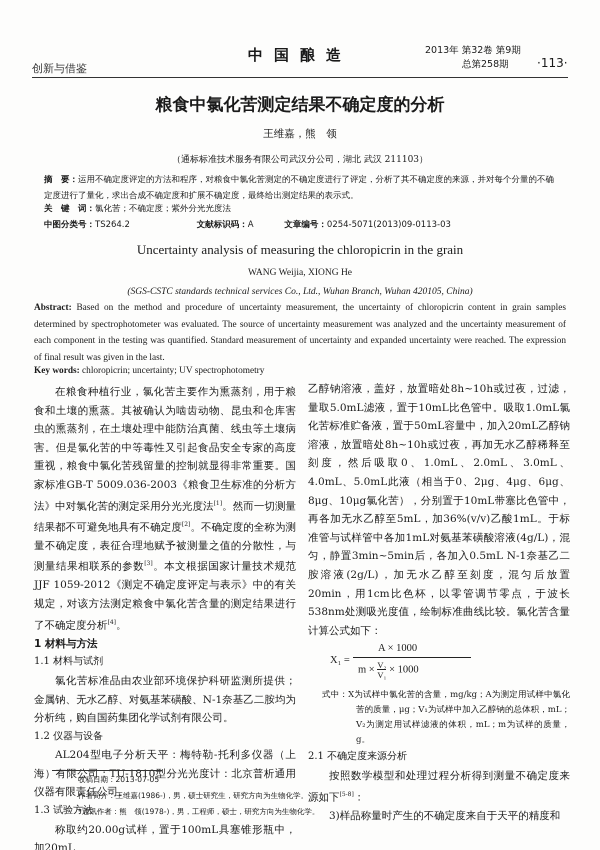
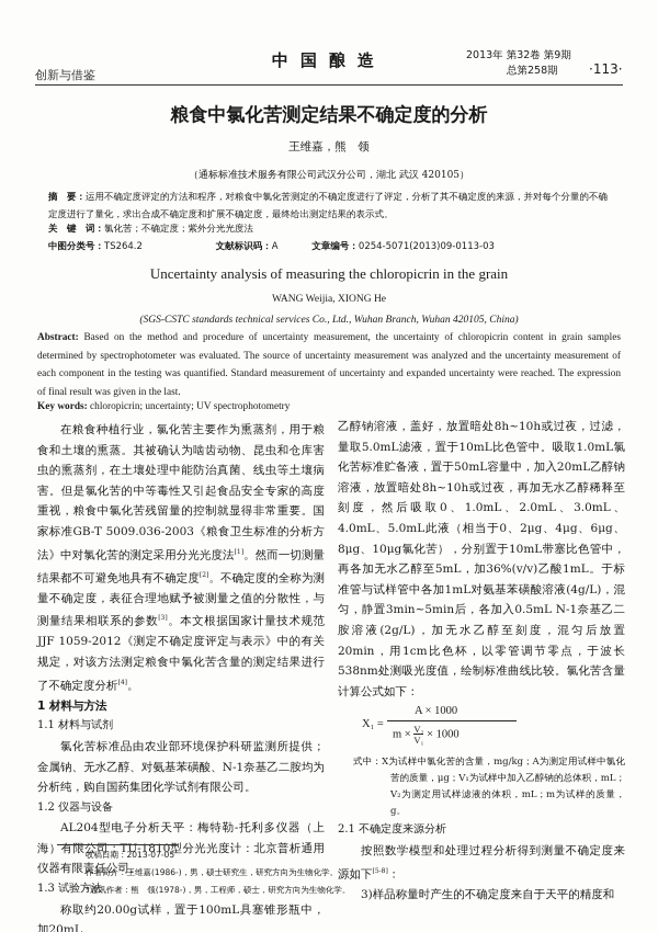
  创新与借鉴
  中国酿造
  2013年 第32卷 第9期
  总第258期
  ·113·
  粮食中氯化苦测定结果不确定度的分析
  王维嘉，熊 领
- （通标标准技术服务有限公司武汉分公司，湖北 武汉 211103）
+ （通标标准技术服务有限公司武汉分公司，湖北 武汉 420105）
  摘 要：运用不确定度评定的方法和程序，对粮食中氯化苦测定的不确定度进行了评定，分析了其不确定度的来源，并对每个分量的不确定度进行了量化，求出合成不确定度和扩展不确定度，最终给出测定结果的表示式。
  关 键 词：氯化苦；不确定度；紫外分光光度法
  中图分类号：TS264.2 文献标识码：A 文章编号：0254-5071(2013)09-0113-03
  Uncertainty analysis of measuring the chloropicrin in the grain
  WANG Weijia, XIONG He
  (SGS-CSTC standards technical services Co., Ltd., Wuhan Branch, Wuhan 420105, China)
  Abstract: Based on the method and procedure of uncertainty measurement, the uncertainty of chloropicrin content in grain samples determined by spectrophotometer was evaluated. The source of uncertainty measurement was analyzed and the uncertainty measurement of each component in the testing was quantified. Standard measurement of uncertainty and expanded uncertainty were reached. The expression of final result was given in the last.
  Key words: chloropicrin; uncertainty; UV spectrophotometry
  在粮食种植行业，氯化苦主要作为熏蒸剂，用于粮食和土壤的熏蒸。其被确认为啮齿动物、昆虫和仓库害虫的熏蒸剂，在土壤处理中能防治真菌、线虫等土壤病害。但是氯化苦的中等毒性又引起食品安全专家的高度重视，粮食中氯化苦残留量的控制就显得非常重要。国家标准GB-T 5009.036-2003《粮食卫生标准的分析方法》中对氯化苦的测定采用分光光度法 。然而一切测量结果都不可避免地具有不确定度 。不确定度的全称为测量不确定度，表征合理地赋予被测量之值的分散性，与测量结果相联系的参数 。本文根据国家计量技术规范JJF 1059-2012《测定不确定度评定与表示》中的有关规定，对该方法测定粮食中氯化苦含量的测定结果进行了不确定度分析 。
  1 材料与方法
  1.1 材料与试剂
  氯化苦标准品由农业部环境保护科研监测所提供；金属钠、无水乙醇、对氨基苯磺酸、N-1奈基乙二胺均为分析纯，购自国药集团化学试剂有限公司。
  1.2 仪器与设备
  AL204型电子分析天平：梅特勒-托利多仪器（上海）有限公司；TU-1810型分光光度计：北京普析通用仪器有限责任公司。
  1.3 试验方法
  称取约20.00g试样，置于100mL具塞锥形瓶中，加20mL
  乙醇钠溶液，盖好，放置暗处8h~10h或过夜，过滤，量取5.0mL滤液，置于10mL比色管中。吸取1.0mL氯化苦标准贮备液，置于50mL容量中，加入20mL乙醇钠溶液，放置暗处8h~10h或过夜，再加无水乙醇稀释至刻度，然后吸取0、1.0mL、2.0mL、3.0mL、4.0mL、5.0mL此液（相当于0、2μg、4μg、6μg、8μg、10μg氯化苦），分别置于10mL带塞比色管中，再各加无水乙醇至5mL，加36%(v/v)乙酸1mL。于标准管与试样管中各加1mL对氨基苯磺酸溶液(4g/L)，混匀，静置3min~5min后，各加入0.5mL N-1奈基乙二胺溶液(2g/L)，加无水乙醇至刻度，混匀后放置20min，用1cm比色杯，以零管调节零点，于波长538nm处测吸光度值，绘制标准曲线比较。氯化苦含量计算公式如下：
  X₁ =
  A × 1000
  m × V₂
  V₁ × 1000
  式中：X为试样中氯化苦的含量，mg/kg；A为测定用试样中氯化苦的质量，μg；V₁为试样中加入乙醇钠的总体积，mL；V₂为测定用试样滤液的体积，mL；m为试样的质量，g。
  2.1 不确定度来源分析
  按照数学模型和处理过程分析得到测量不确定度来源如下 ：
  3)样品称量时产生的不确定度来自于天平的精度和
  收稿日期：2013-07-05
  作者简介：王维嘉(1986-)，男，硕士研究生，研究方向为生物化学。
  *通讯作者：熊 领(1978-)，男，工程师，硕士，研究方向为生物化学。
